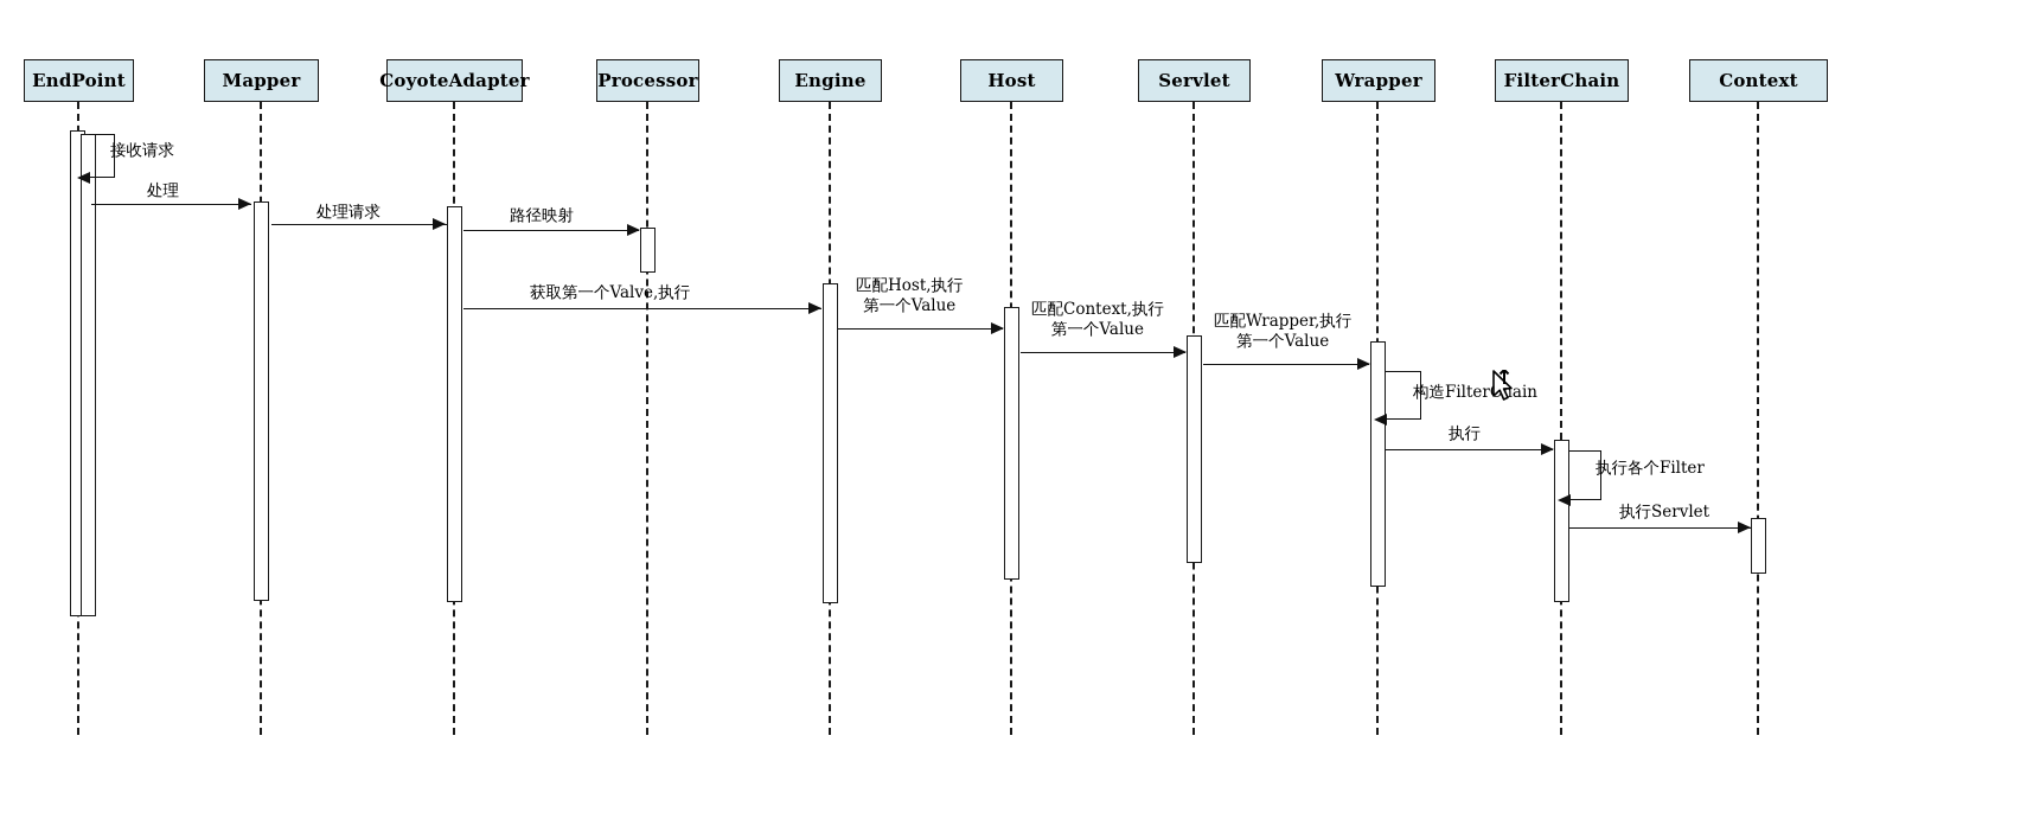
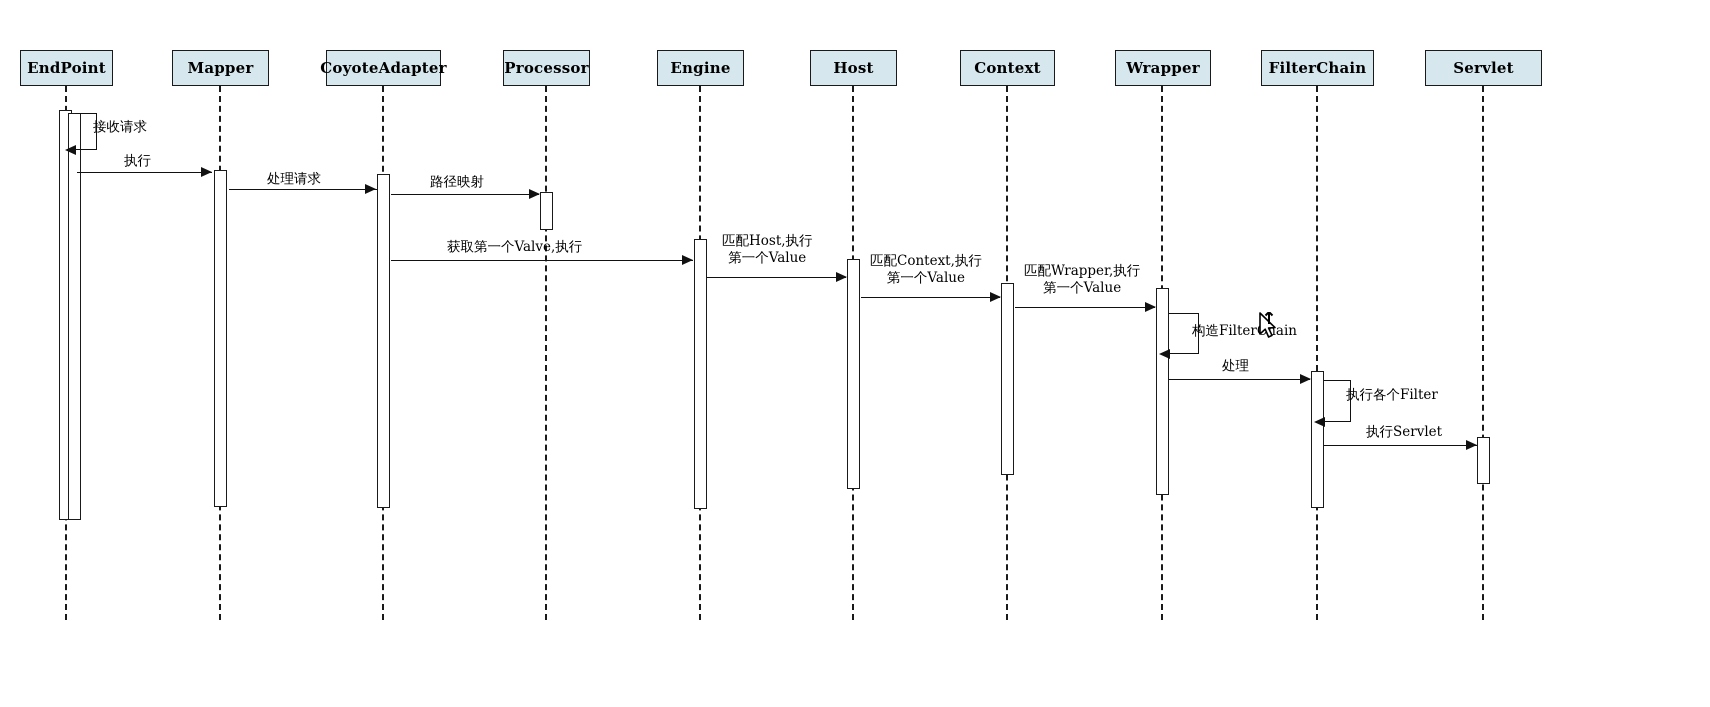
  EndPoint
  Mapper
  CoyoteAdapter
  Processor
  Engine
  Host
- Servlet
+ Context
  Wrapper
  FilterChain
- Context
+ Servlet
  接收请求
- 处理
+ 执行
  处理请求
  路径映射
  获取第一个Valve,执行
  匹配Host,执行
  第一个Value
  匹配Context,执行
  第一个Value
  匹配Wrapper,执行
  第一个Value
  构造Filterhain
- 执行
+ 处理
  执行各个Filter
  执行Servlet
